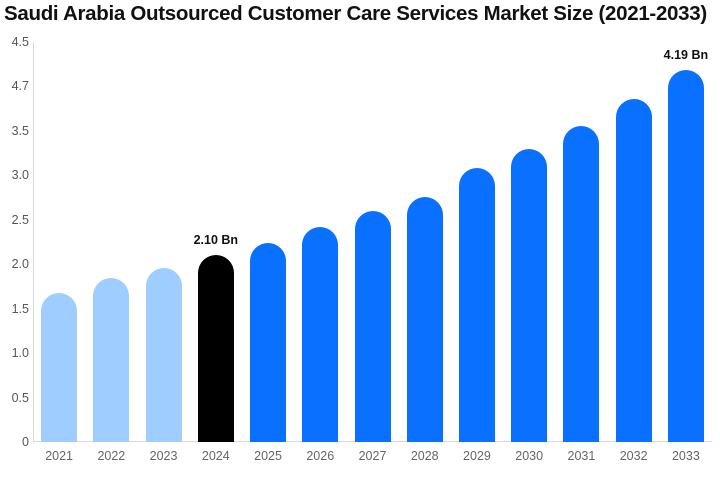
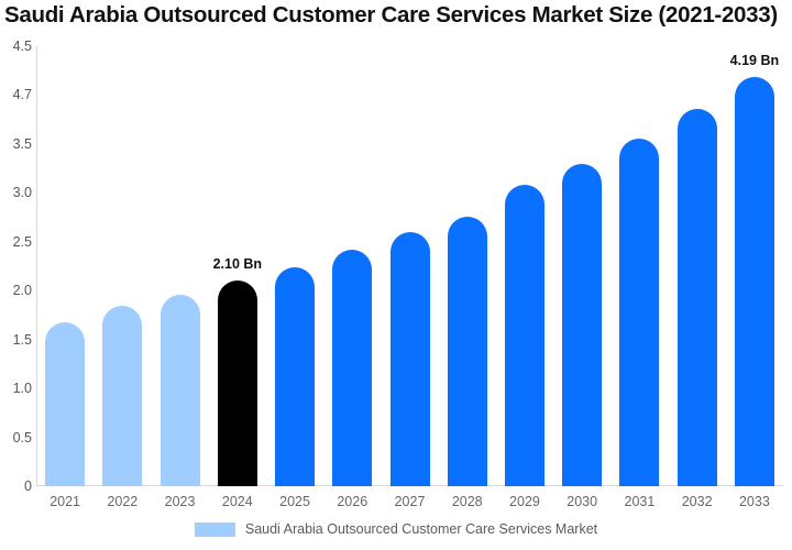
  Saudi Arabia Outsourced Customer Care Services Market Size (2021-2033)
  0
  0.5
  1.0
  1.5
  2.0
  2.5
  3.0
  3.5
  4.7
  4.5
  2021
  2022
  2023
  2024
  2025
  2026
  2027
  2028
  2029
  2030
  2031
  2032
  2033
+ Saudi Arabia Outsourced Customer Care Services Market
  2.10 Bn
  4.19 Bn
